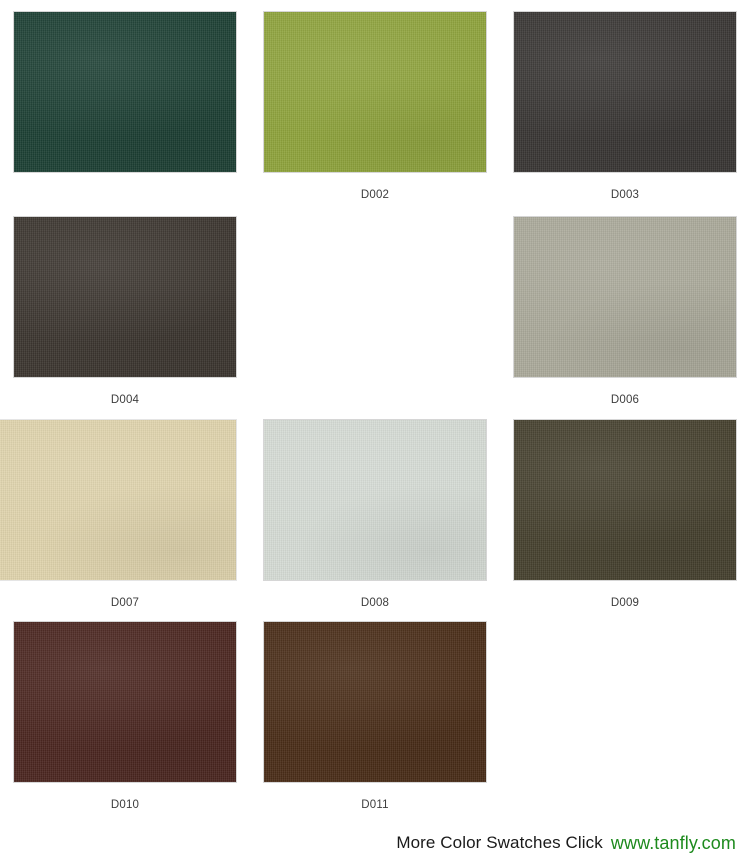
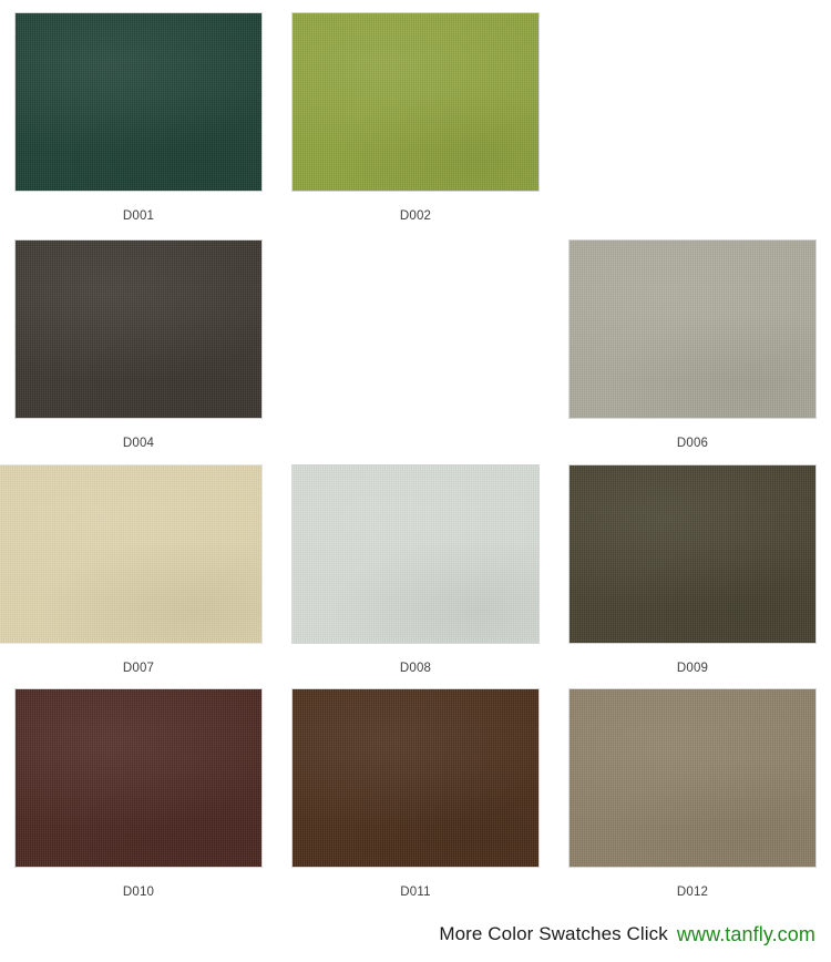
+ D001
  D002
- D003
  D004
  D006
  D007
  D008
  D009
  D010
  D011
+ D012
  More Color Swatches Click
  www.tanfly.com
